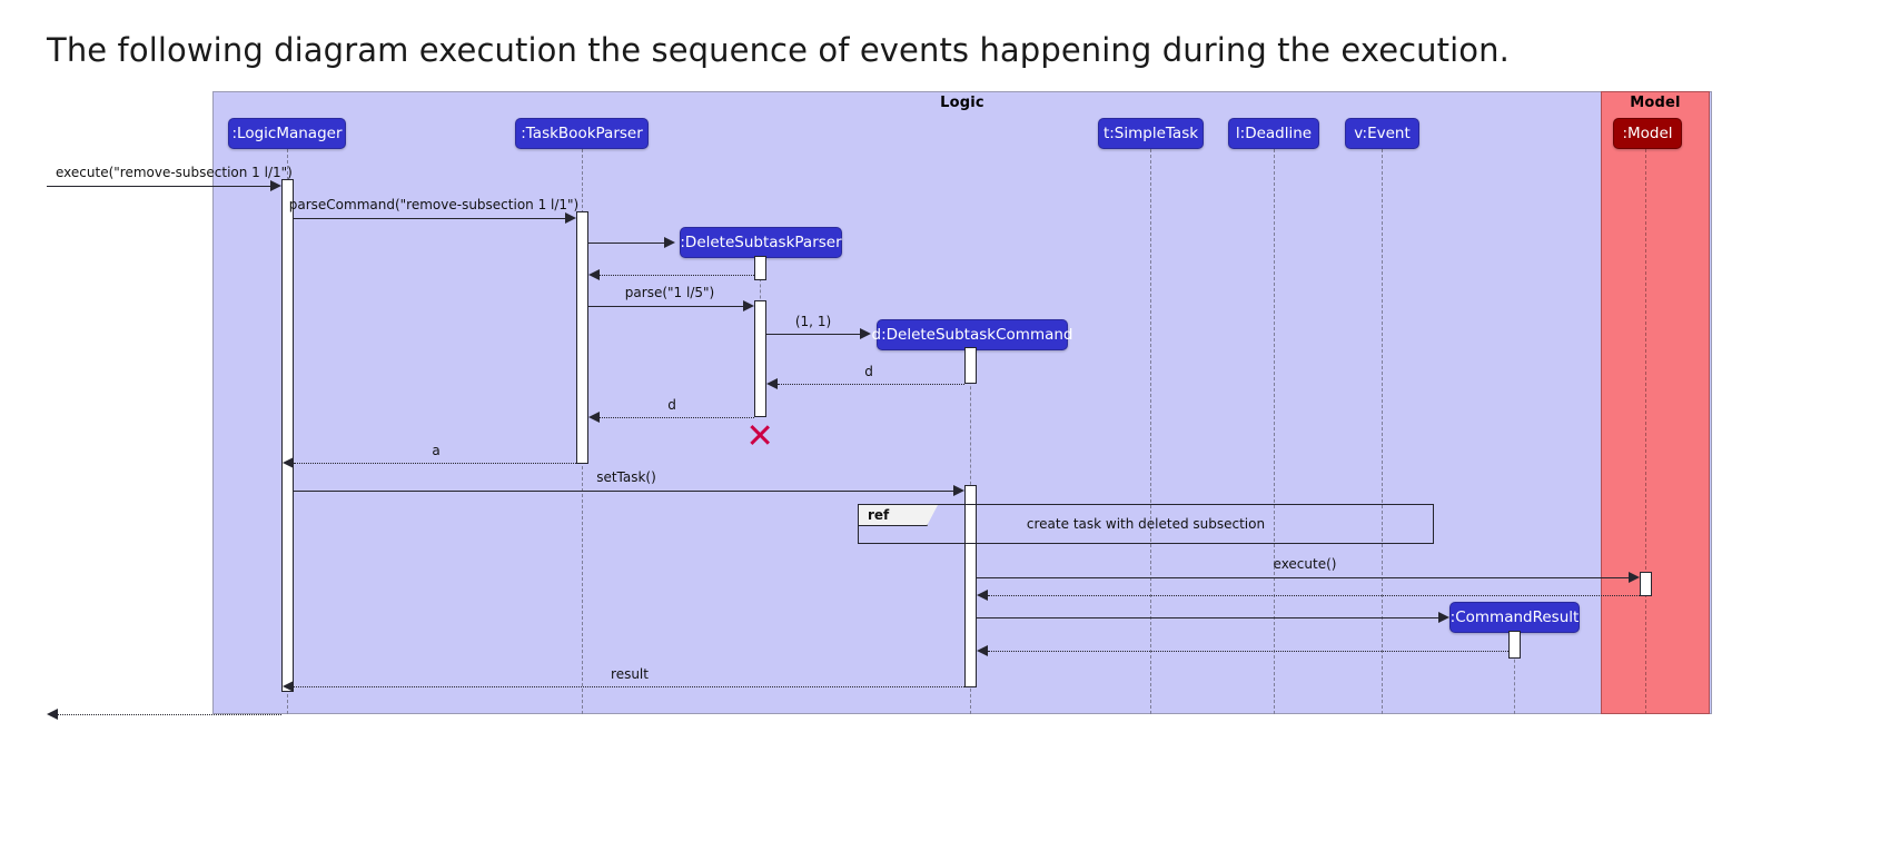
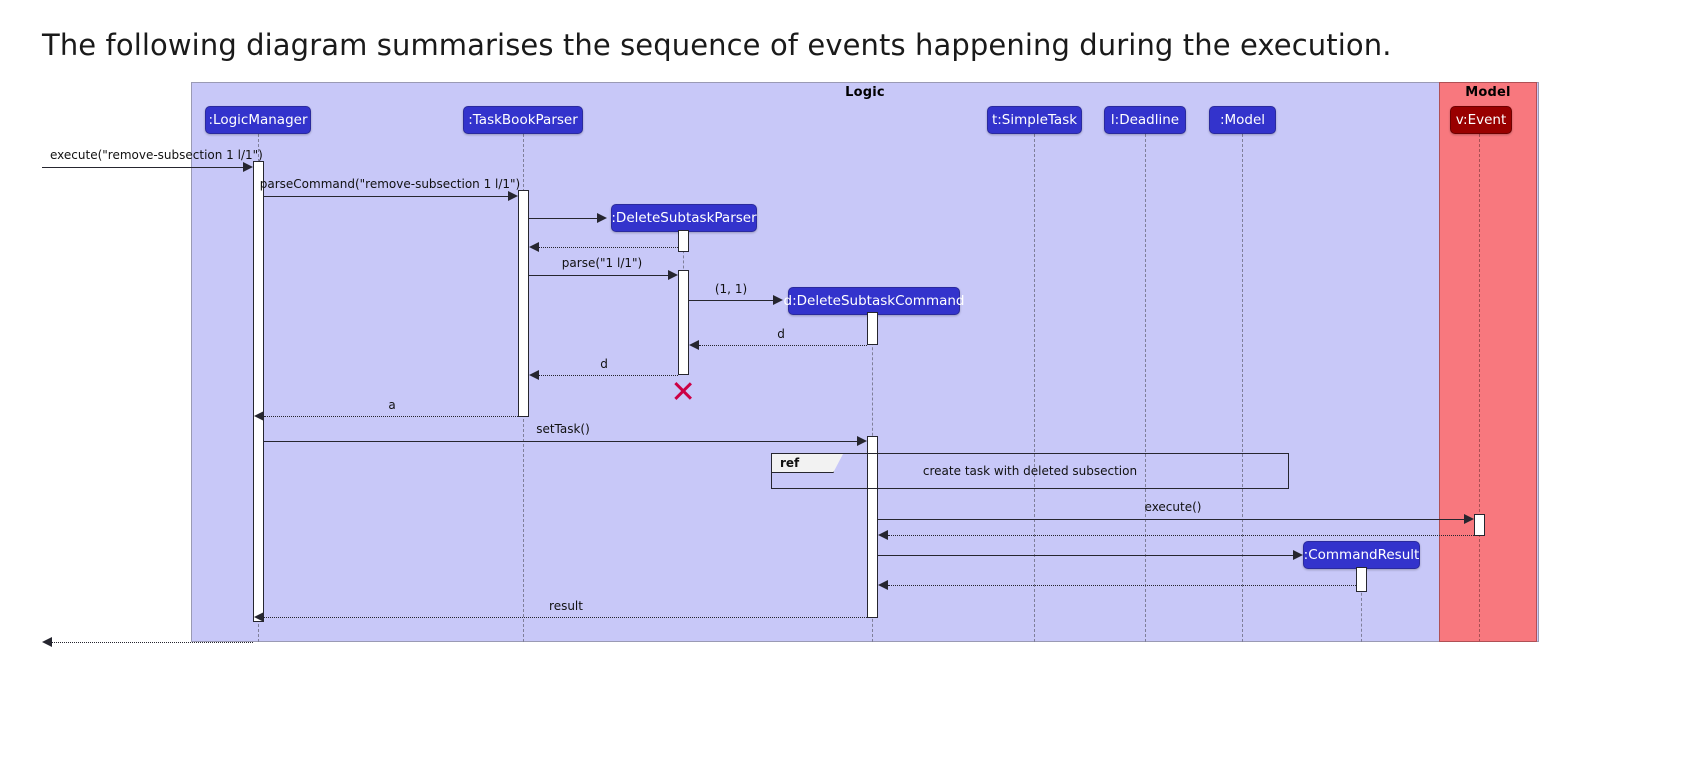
- The following diagram execution the sequence of events happening during the execution.
+ The following diagram summarises the sequence of events happening during the execution.
  Logic
  Model
  :LogicManager
  :TaskBookParser
  :DeleteSubtaskParser
  d:DeleteSubtaskCommand
  t:SimpleTask
  l:Deadline
- v:Event
+ :Model
  :CommandResult
- :Model
+ v:Event
  execute("remove-subsection 1 l/1")
  parseCommand("remove-subsection 1 l/1")
- parse("1 l/5")
+ parse("1 l/1")
  (1, 1)
  d
  d
  a
  setTask()
  ref
  create task with deleted subsection
  execute()
  result
